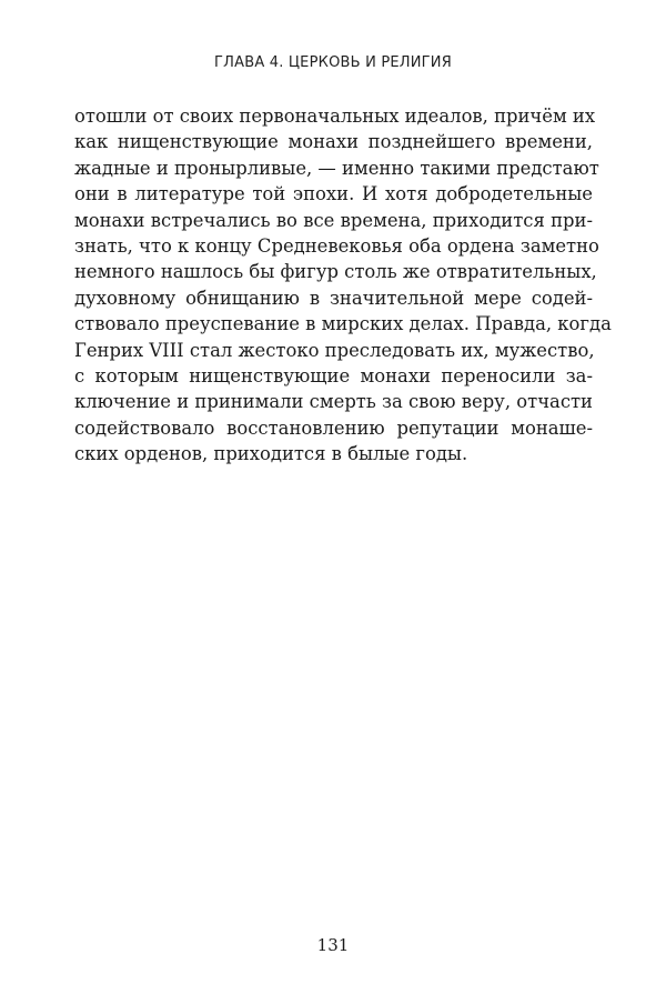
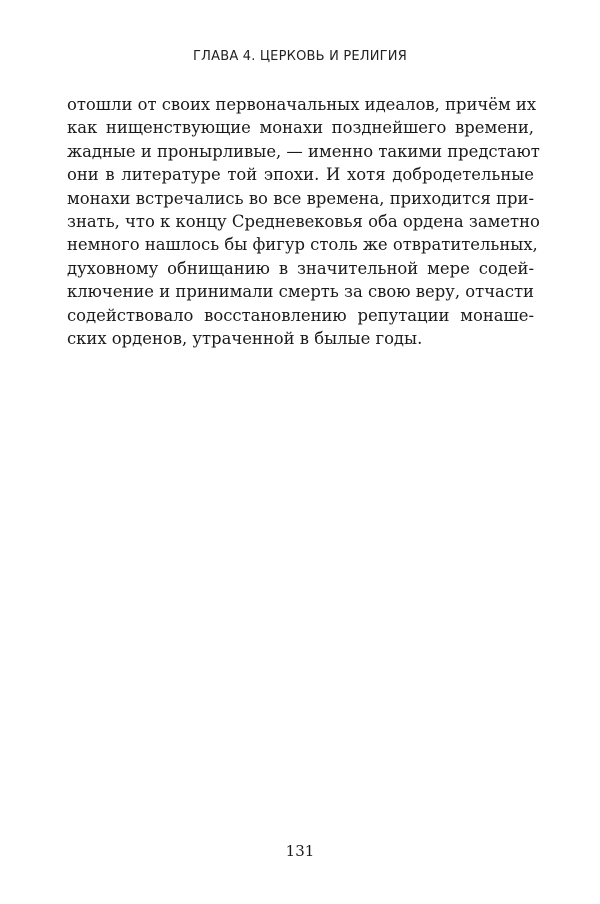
  ГЛАВА 4. ЦЕРКОВЬ И РЕЛИГИЯ
  отошли от своих первоначальных идеалов, причём их
  как нищенствующие монахи позднейшего времени,
  жадные и пронырливые, — именно такими предстают
  они в литературе той эпохи. И хотя добродетельные
  монахи встречались во все времена, приходится при-
  знать, что к концу Средневековья оба ордена заметно
  немного нашлось бы фигур столь же отвратительных,
  духовному обнищанию в значительной мере содей-
- ствовало преуспевание в мирских делах. Правда, когда
- Генрих VIII стал жестоко преследовать их, мужество,
- с которым нищенствующие монахи переносили за-
  ключение и принимали смерть за свою веру, отчасти
  содействовало восстановлению репутации монаше-
- ских орденов, приходится в былые годы.
+ ских орденов, утраченной в былые годы.
  131
